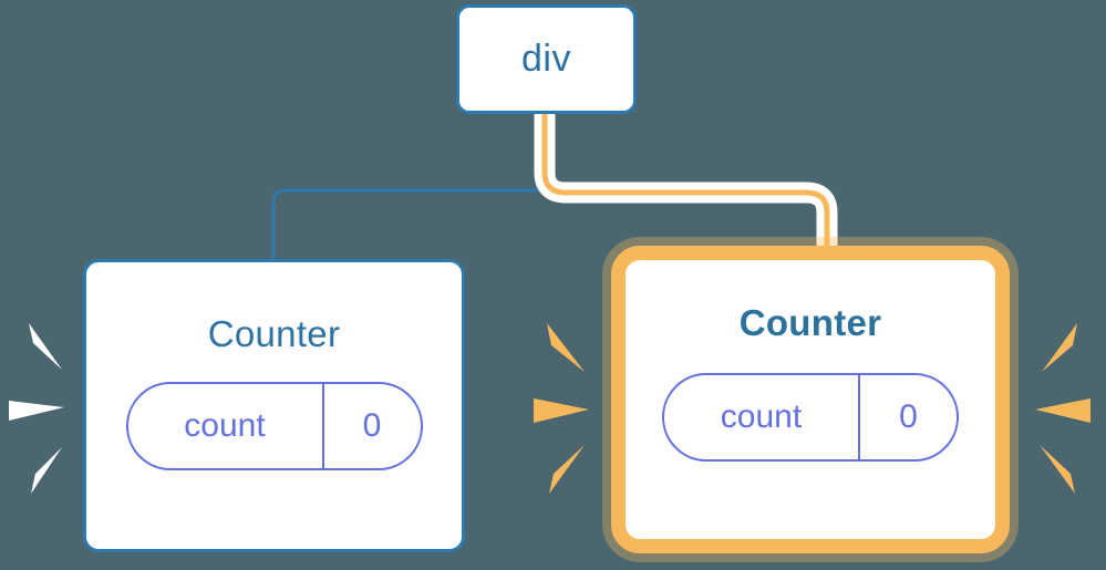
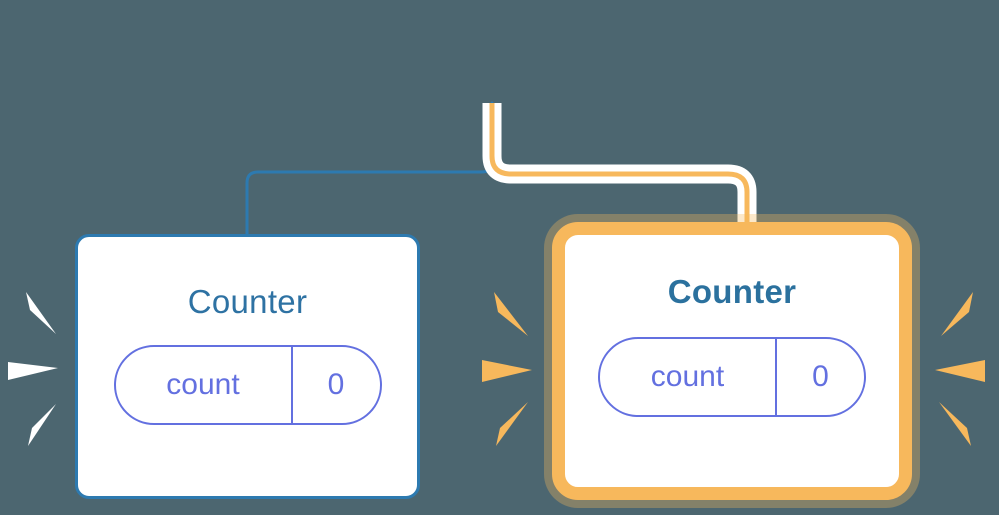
- div
  Counter
  count
  0
  Counter
  count
  0
